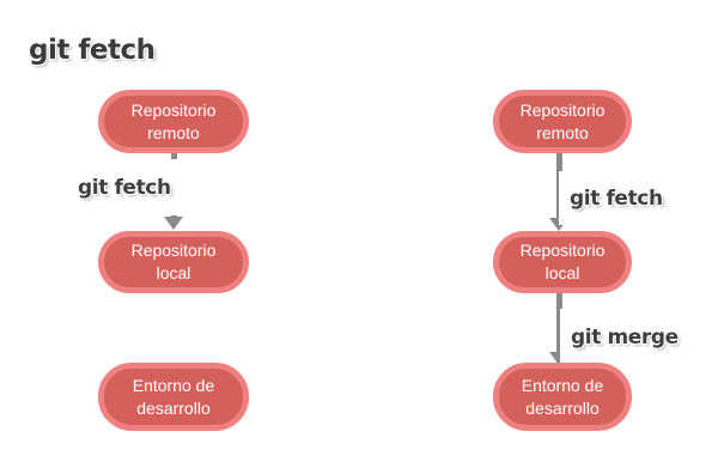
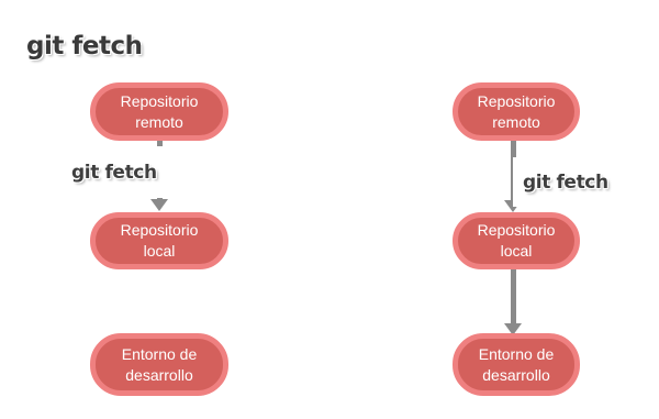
  git fetch
  Repositorio
  remoto
  git fetch
  Repositorio local
  Entorno de
  desarrollo
  Repositorio
  remoto
  git fetch
  Repositorio local
- git merge
  Entorno de
  desarrollo
